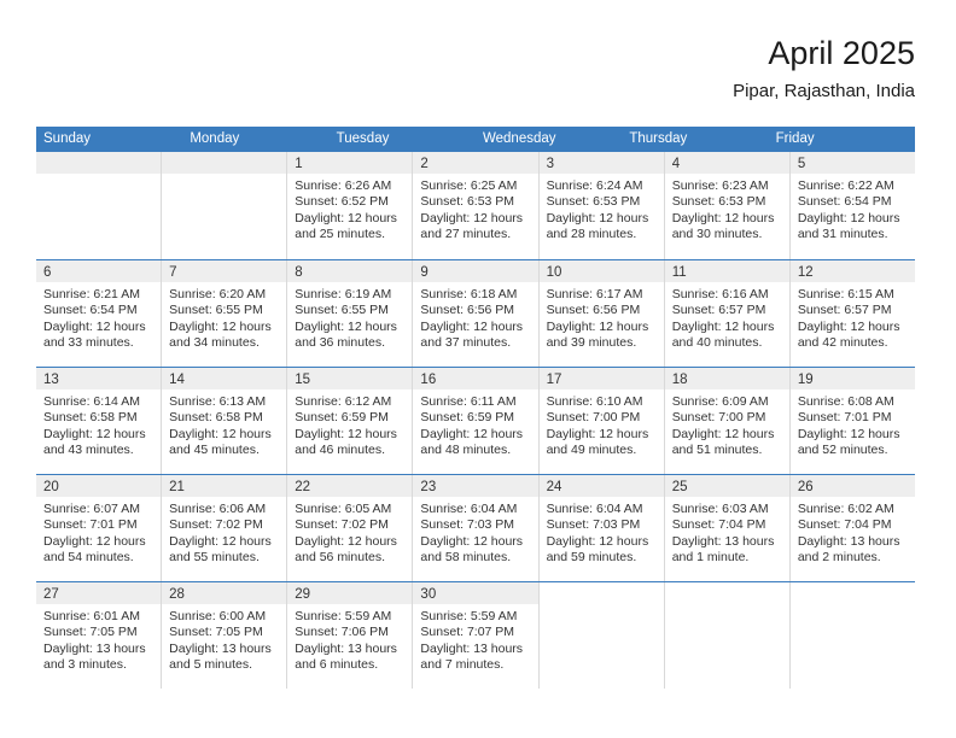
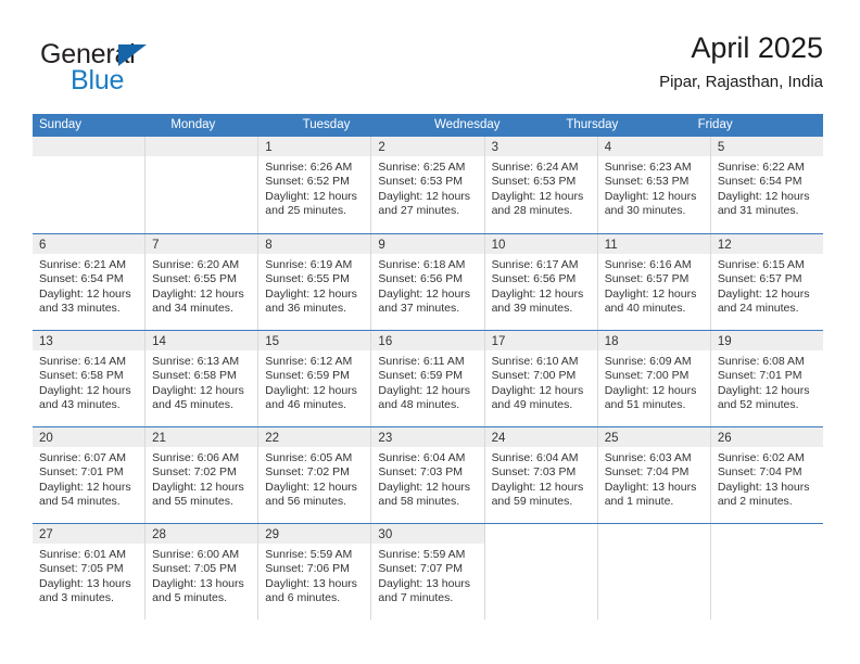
+ General
+ Blue
  April 2025
  Pipar, Rajasthan, India
  Sunday
  Monday
  Tuesday
  Wednesday
  Thursday
  Friday
  1
  Sunrise: 6:26 AM
  Sunset: 6:52 PM
  Daylight: 12 hours
  and 25 minutes.
  2
  Sunrise: 6:25 AM
  Sunset: 6:53 PM
  Daylight: 12 hours
  and 27 minutes.
  3
  Sunrise: 6:24 AM
  Sunset: 6:53 PM
  Daylight: 12 hours
  and 28 minutes.
  4
  Sunrise: 6:23 AM
  Sunset: 6:53 PM
  Daylight: 12 hours
  and 30 minutes.
  5
  Sunrise: 6:22 AM
  Sunset: 6:54 PM
  Daylight: 12 hours
  and 31 minutes.
  6
  Sunrise: 6:21 AM
  Sunset: 6:54 PM
  Daylight: 12 hours
  and 33 minutes.
  7
  Sunrise: 6:20 AM
  Sunset: 6:55 PM
  Daylight: 12 hours
  and 34 minutes.
  8
  Sunrise: 6:19 AM
  Sunset: 6:55 PM
  Daylight: 12 hours
  and 36 minutes.
  9
  Sunrise: 6:18 AM
  Sunset: 6:56 PM
  Daylight: 12 hours
  and 37 minutes.
  10
  Sunrise: 6:17 AM
  Sunset: 6:56 PM
  Daylight: 12 hours
  and 39 minutes.
  11
  Sunrise: 6:16 AM
  Sunset: 6:57 PM
  Daylight: 12 hours
  and 40 minutes.
  12
  Sunrise: 6:15 AM
  Sunset: 6:57 PM
  Daylight: 12 hours
- and 42 minutes.
+ and 24 minutes.
  13
  Sunrise: 6:14 AM
  Sunset: 6:58 PM
  Daylight: 12 hours
  and 43 minutes.
  14
  Sunrise: 6:13 AM
  Sunset: 6:58 PM
  Daylight: 12 hours
  and 45 minutes.
  15
  Sunrise: 6:12 AM
  Sunset: 6:59 PM
  Daylight: 12 hours
  and 46 minutes.
  16
  Sunrise: 6:11 AM
  Sunset: 6:59 PM
  Daylight: 12 hours
  and 48 minutes.
  17
  Sunrise: 6:10 AM
  Sunset: 7:00 PM
  Daylight: 12 hours
  and 49 minutes.
  18
  Sunrise: 6:09 AM
  Sunset: 7:00 PM
  Daylight: 12 hours
  and 51 minutes.
  19
  Sunrise: 6:08 AM
  Sunset: 7:01 PM
  Daylight: 12 hours
  and 52 minutes.
  20
  Sunrise: 6:07 AM
  Sunset: 7:01 PM
  Daylight: 12 hours
  and 54 minutes.
  21
  Sunrise: 6:06 AM
  Sunset: 7:02 PM
  Daylight: 12 hours
  and 55 minutes.
  22
  Sunrise: 6:05 AM
  Sunset: 7:02 PM
  Daylight: 12 hours
  and 56 minutes.
  23
  Sunrise: 6:04 AM
  Sunset: 7:03 PM
  Daylight: 12 hours
  and 58 minutes.
  24
  Sunrise: 6:04 AM
  Sunset: 7:03 PM
  Daylight: 12 hours
  and 59 minutes.
  25
  Sunrise: 6:03 AM
  Sunset: 7:04 PM
  Daylight: 13 hours
  and 1 minute.
  26
  Sunrise: 6:02 AM
  Sunset: 7:04 PM
  Daylight: 13 hours
  and 2 minutes.
  27
  Sunrise: 6:01 AM
  Sunset: 7:05 PM
  Daylight: 13 hours
  and 3 minutes.
  28
  Sunrise: 6:00 AM
  Sunset: 7:05 PM
  Daylight: 13 hours
  and 5 minutes.
  29
  Sunrise: 5:59 AM
  Sunset: 7:06 PM
  Daylight: 13 hours
  and 6 minutes.
  30
  Sunrise: 5:59 AM
  Sunset: 7:07 PM
  Daylight: 13 hours
  and 7 minutes.
